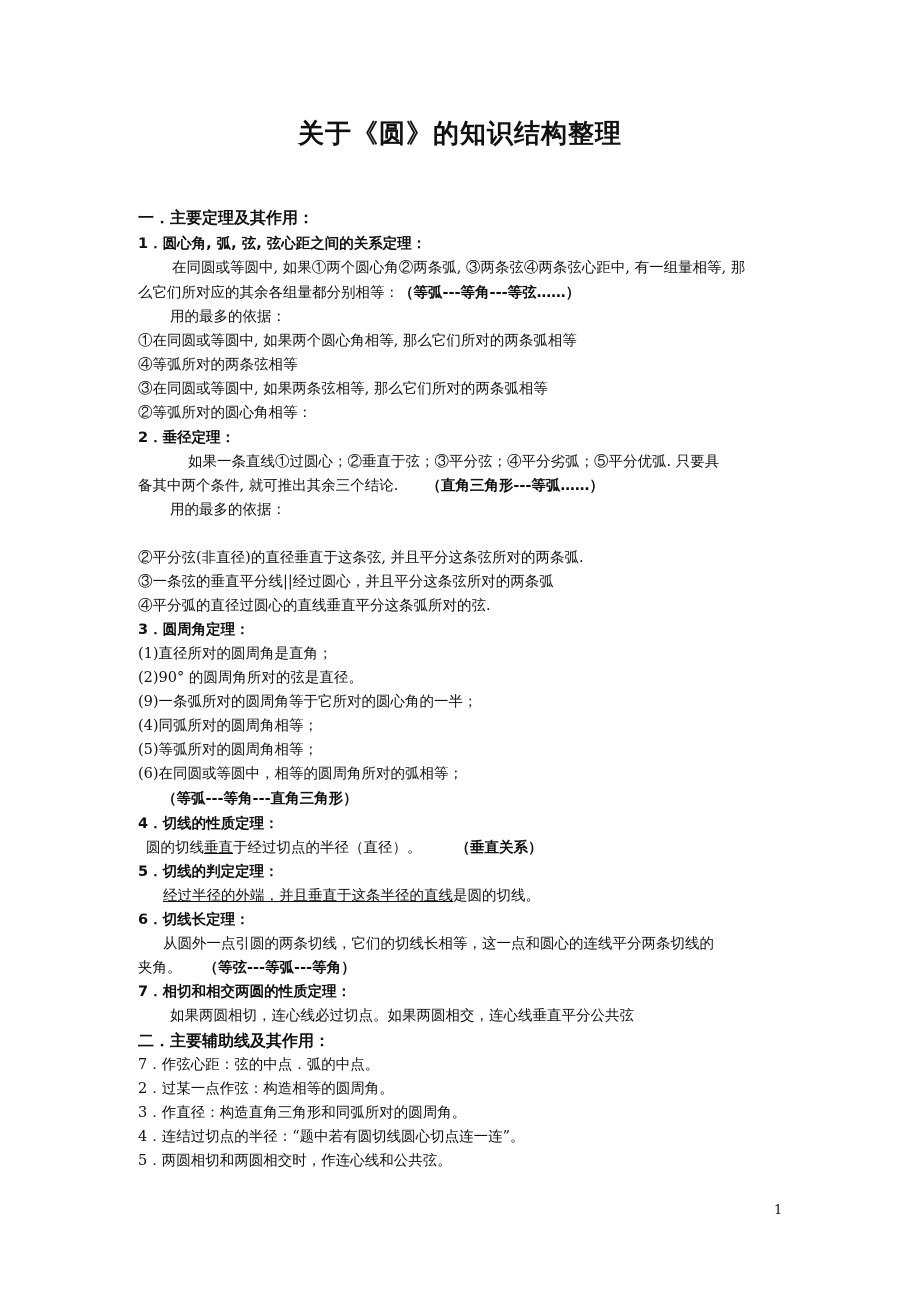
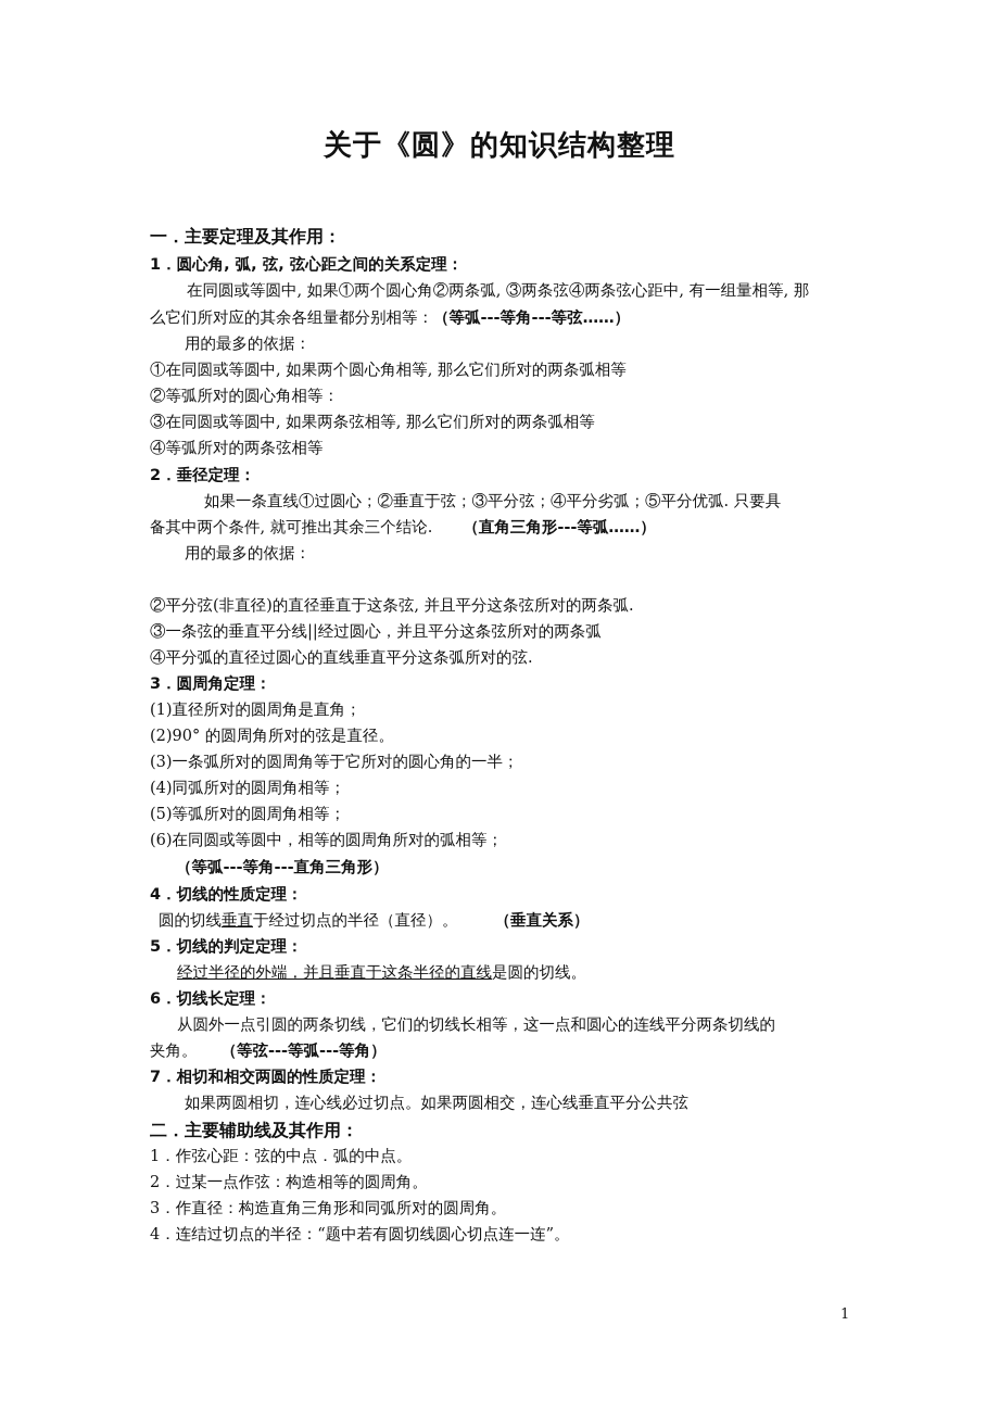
  关于《圆》的知识结构整理
  一．主要定理及其作用：
  1．圆心角, 弧, 弦, 弦心距之间的关系定理：
  在同圆或等圆中, 如果①两个圆心角②两条弧, ③两条弦④两条弦心距中, 有一组量相等, 那
  么它们所对应的其余各组量都分别相等：（等弧---等角---等弦……）
  用的最多的依据：
  ①在同圆或等圆中, 如果两个圆心角相等, 那么它们所对的两条弧相等
- ④等弧所对的两条弦相等
+ ②等弧所对的圆心角相等：
  ③在同圆或等圆中, 如果两条弦相等, 那么它们所对的两条弧相等
- ②等弧所对的圆心角相等：
+ ④等弧所对的两条弦相等
  2．垂径定理：
  如果一条直线①过圆心；②垂直于弦；③平分弦；④平分劣弧；⑤平分优弧. 只要具
  备其中两个条件, 就可推出其余三个结论. （直角三角形---等弧……）
  用的最多的依据：
  ②平分弦(非直径)的直径垂直于这条弦, 并且平分这条弦所对的两条弧.
  ③一条弦的垂直平分线||经过圆心，并且平分这条弦所对的两条弧
  ④平分弧的直径过圆心的直线垂直平分这条弧所对的弦.
  3．圆周角定理：
  (1)直径所对的圆周角是直角；
  (2)90° 的圆周角所对的弦是直径。
- (9)一条弧所对的圆周角等于它所对的圆心角的一半；
+ (3)一条弧所对的圆周角等于它所对的圆心角的一半；
  (4)同弧所对的圆周角相等；
  (5)等弧所对的圆周角相等；
  (6)在同圆或等圆中，相等的圆周角所对的弧相等；
  （等弧---等角---直角三角形）
  4．切线的性质定理：
  圆的切线垂直于经过切点的半径（直径）。 （垂直关系）
  5．切线的判定定理：
  经过半径的外端，并且垂直于这条半径的直线是圆的切线。
  6．切线长定理：
  从圆外一点引圆的两条切线，它们的切线长相等，这一点和圆心的连线平分两条切线的
  夹角。 （等弦---等弧---等角）
  7．相切和相交两圆的性质定理：
  如果两圆相切，连心线必过切点。如果两圆相交，连心线垂直平分公共弦
  二．主要辅助线及其作用：
- 7．作弦心距：弦的中点．弧的中点。
+ 1．作弦心距：弦的中点．弧的中点。
  2．过某一点作弦：构造相等的圆周角。
  3．作直径：构造直角三角形和同弧所对的圆周角。
  4．连结过切点的半径：“题中若有圆切线圆心切点连一连”。
- 5．两圆相切和两圆相交时，作连心线和公共弦。
  1
